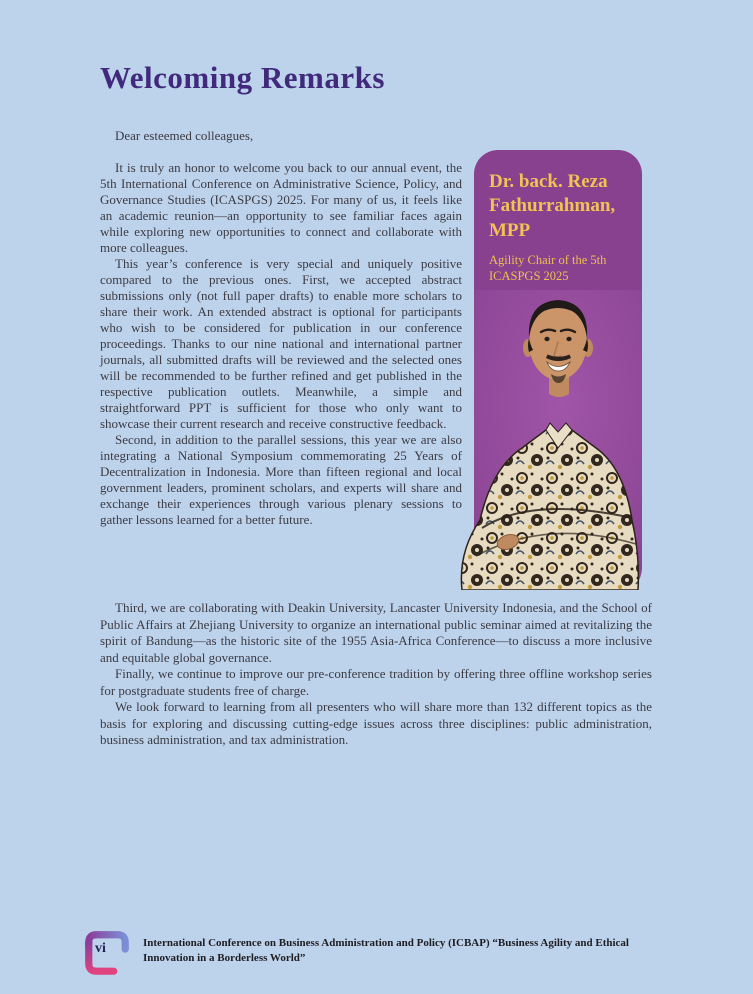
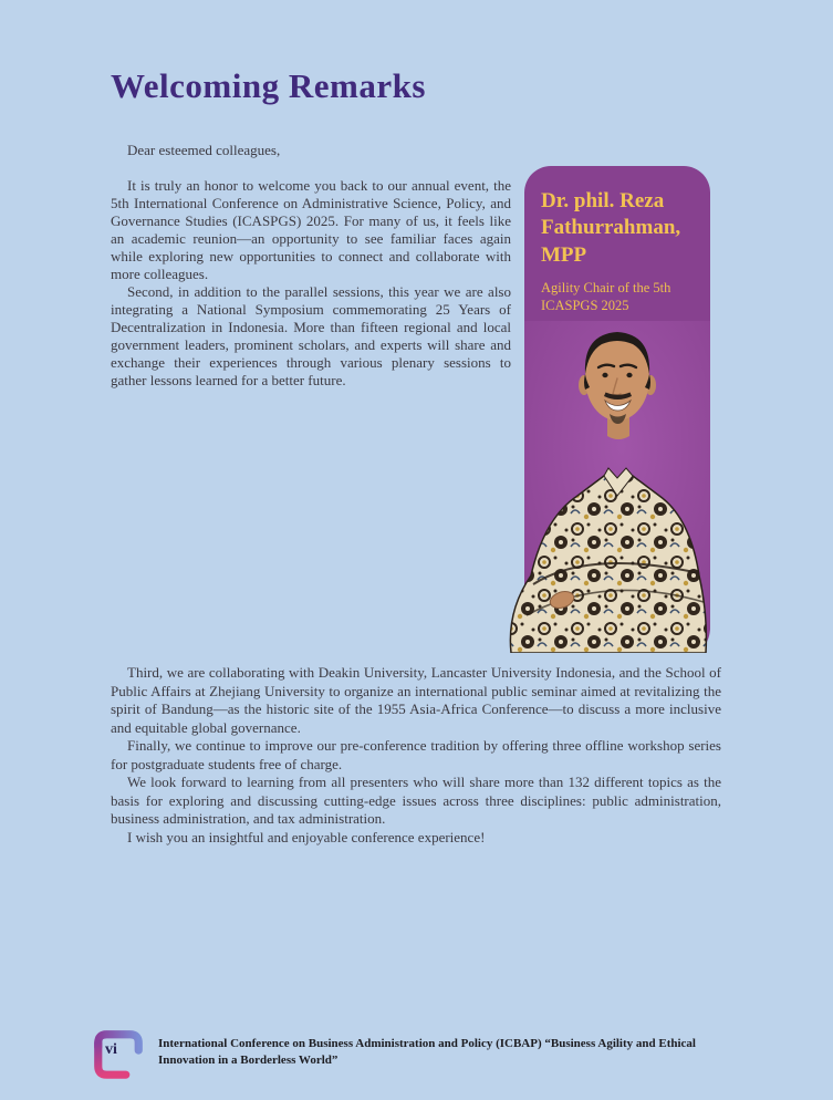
  Welcoming Remarks
  Dear esteemed colleagues,
  It is truly an honor to welcome you back to our annual event, the 5th International Conference on Administrative Science, Policy, and Governance Studies (ICASPGS) 2025. For many of us, it feels like an academic reunion—an opportunity to see familiar faces again while exploring new opportunities to connect and collaborate with more colleagues.
- This year’s conference is very special and uniquely positive compared to the previous ones. First, we accepted abstract submissions only (not full paper drafts) to enable more scholars to share their work. An extended abstract is optional for participants who wish to be considered for publication in our conference proceedings. Thanks to our nine national and international partner journals, all submitted drafts will be reviewed and the selected ones will be recommended to be further refined and get published in the respective publication outlets. Meanwhile, a simple and straightforward PPT is sufficient for those who only want to showcase their current research and receive constructive feedback.
  Second, in addition to the parallel sessions, this year we are also integrating a National Symposium commemorating 25 Years of Decentralization in Indonesia. More than fifteen regional and local government leaders, prominent scholars, and experts will share and exchange their experiences through various plenary sessions to gather lessons learned for a better future.
- Dr. back. Reza Fathurrahman, MPP
+ Dr. phil. Reza Fathurrahman, MPP
  Agility Chair of the 5th ICASPGS 2025
  Third, we are collaborating with Deakin University, Lancaster University Indonesia, and the School of Public Affairs at Zhejiang University to organize an international public seminar aimed at revitalizing the spirit of Bandung—as the historic site of the 1955 Asia-Africa Conference—to discuss a more inclusive and equitable global governance.
  Finally, we continue to improve our pre-conference tradition by offering three offline workshop series for postgraduate students free of charge.
  We look forward to learning from all presenters who will share more than 132 different topics as the basis for exploring and discussing cutting-edge issues across three disciplines: public administration, business administration, and tax administration.
+ I wish you an insightful and enjoyable conference experience!
  vi
  International Conference on Business Administration and Policy (ICBAP) “Business Agility and Ethical Innovation in a Borderless World”
